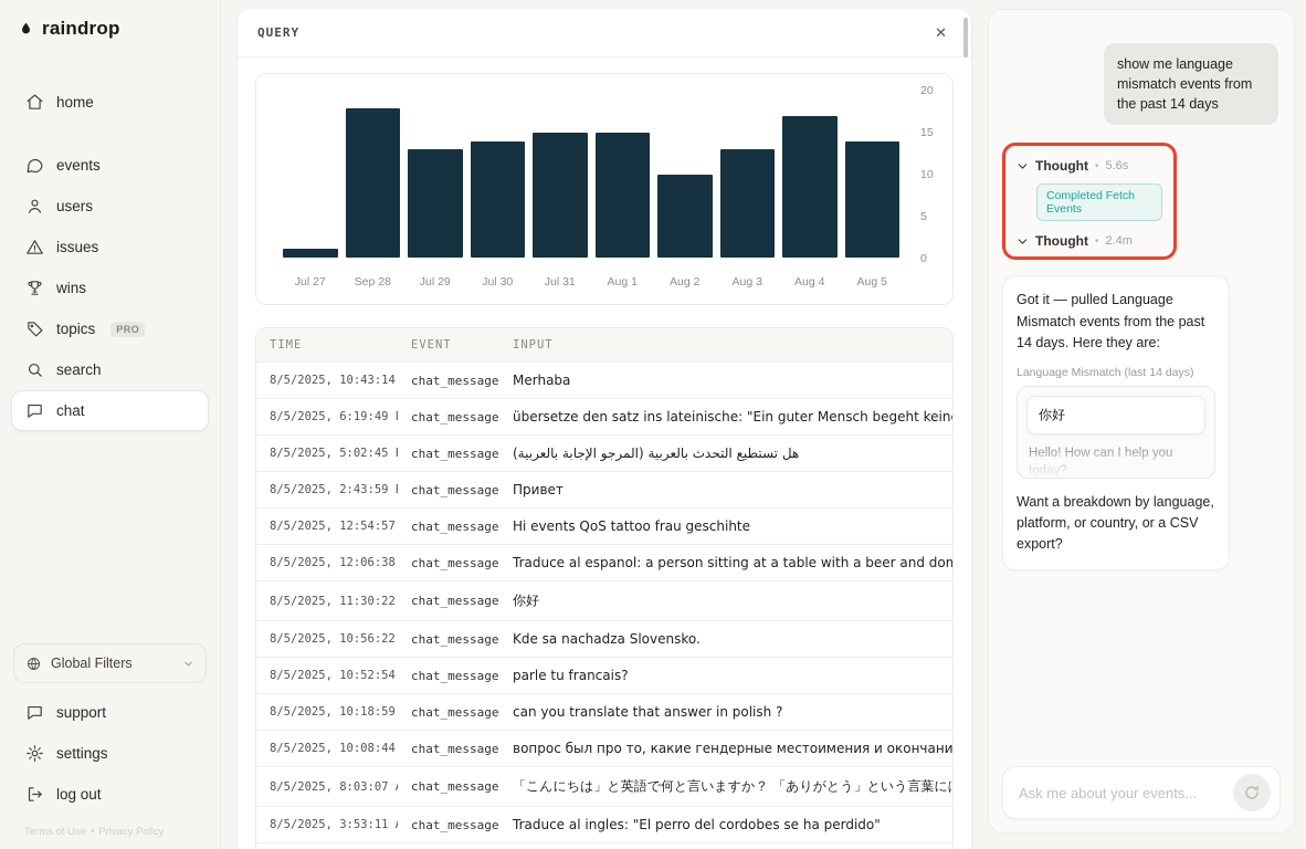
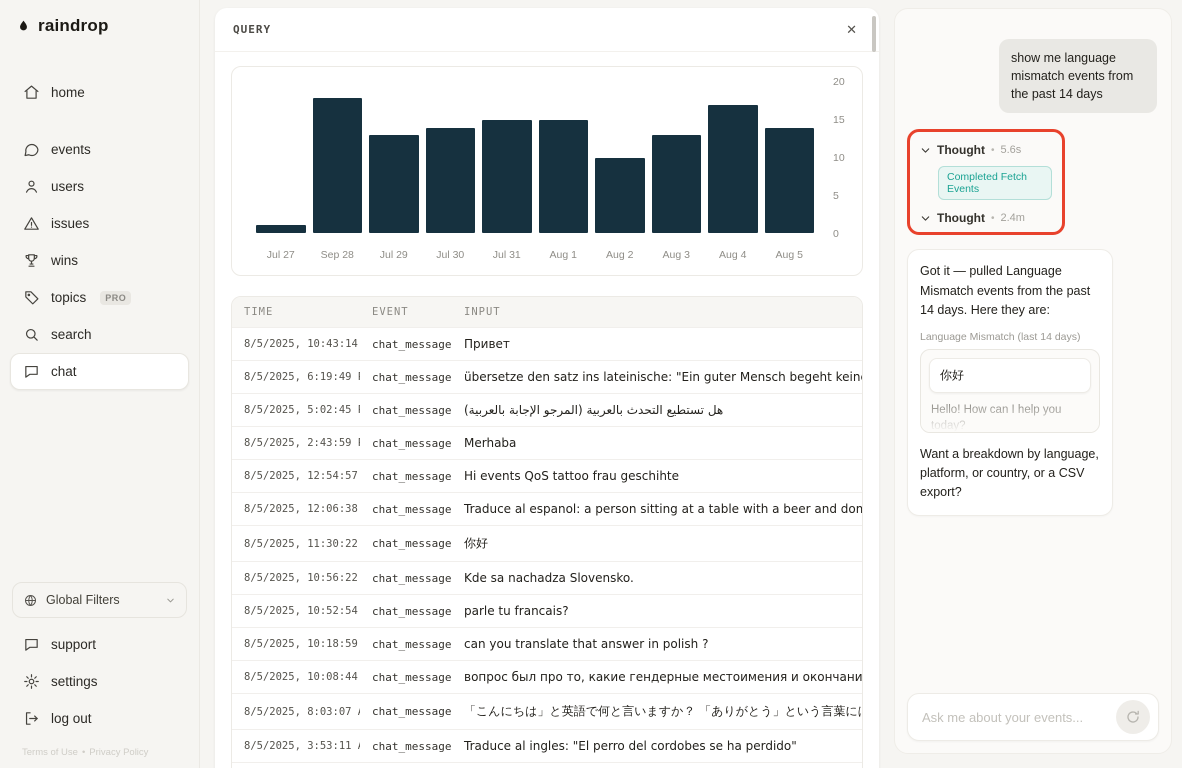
  raindrop
  home
  events
  users
  issues
  wins
  topics
  PRO
  search
  chat
  Global Filters
  support
  settings
  log out
  Terms of Use
  •
  Privacy Policy
  QUERY
  ✕
  20
  15
  10
  5
  0
  Jul 27
  Sep 28
  Jul 29
  Jul 30
  Jul 31
  Aug 1
  Aug 2
  Aug 3
  Aug 4
  Aug 5
  TIME	EVENT	INPUT
- 8/5/2025, 10:43:14	chat_message	Merhaba
+ 8/5/2025, 10:43:14	chat_message	Привет
  8/5/2025, 6:19:49	chat_message	übersetze den satz ins lateinische: "Ein guter Mensch begeht kein
  8/5/2025, 5:02:45	chat_message	هل تستطيع التحدث بالعربية (المرجو الإجابة بالعربية)
- 8/5/2025, 2:43:59	chat_message	Привет
+ 8/5/2025, 2:43:59	chat_message	Merhaba
  8/5/2025, 12:54:57	chat_message	Hi events QoS tattoo frau geschihte
  8/5/2025, 12:06:38	chat_message	Traduce al espanol: a person sitting at a table with a beer and dom
  8/5/2025, 11:30:22	chat_message	你好
  8/5/2025, 10:56:22	chat_message	Kde sa nachadza Slovensko.
  8/5/2025, 10:52:54	chat_message	parle tu francais?
  8/5/2025, 10:18:59	chat_message	can you translate that answer in polish ?
  8/5/2025, 10:08:44	chat_message	вопрос был про то, какие гендерные местоимения и окончани
  8/5/2025, 8:03:07	chat_message	「こんにちは」と英語で何と言いますか？ 「ありがとう」という言葉に
  8/5/2025, 3:53:11	chat_message	Traduce al ingles: "El perro del cordobes se ha perdido"
  show me language mismatch events from the past 14 days
  Thought
  •
  5.6s
  Completed Fetch Events
  Thought
  •
  2.4m
  Got it — pulled Language Mismatch events from the past 14 days. Here they are:
  Language Mismatch (last 14 days)
  你好
  Want a breakdown by language, platform, or country, or a CSV export?
  Ask me about your events...
